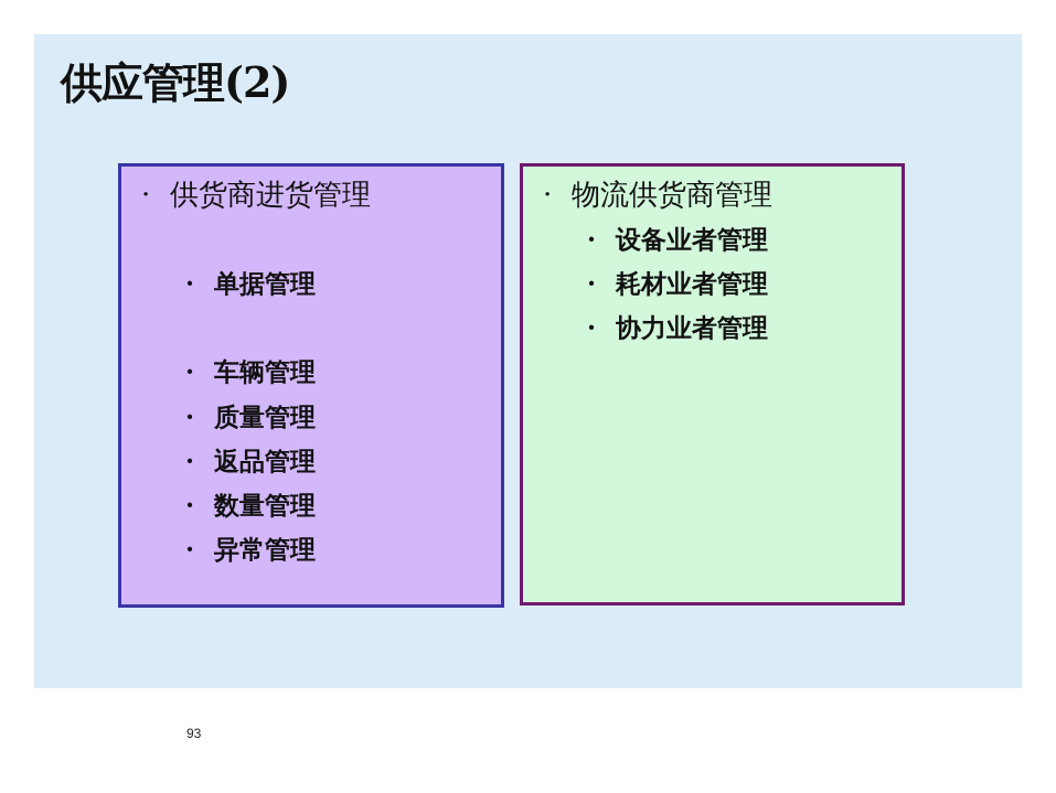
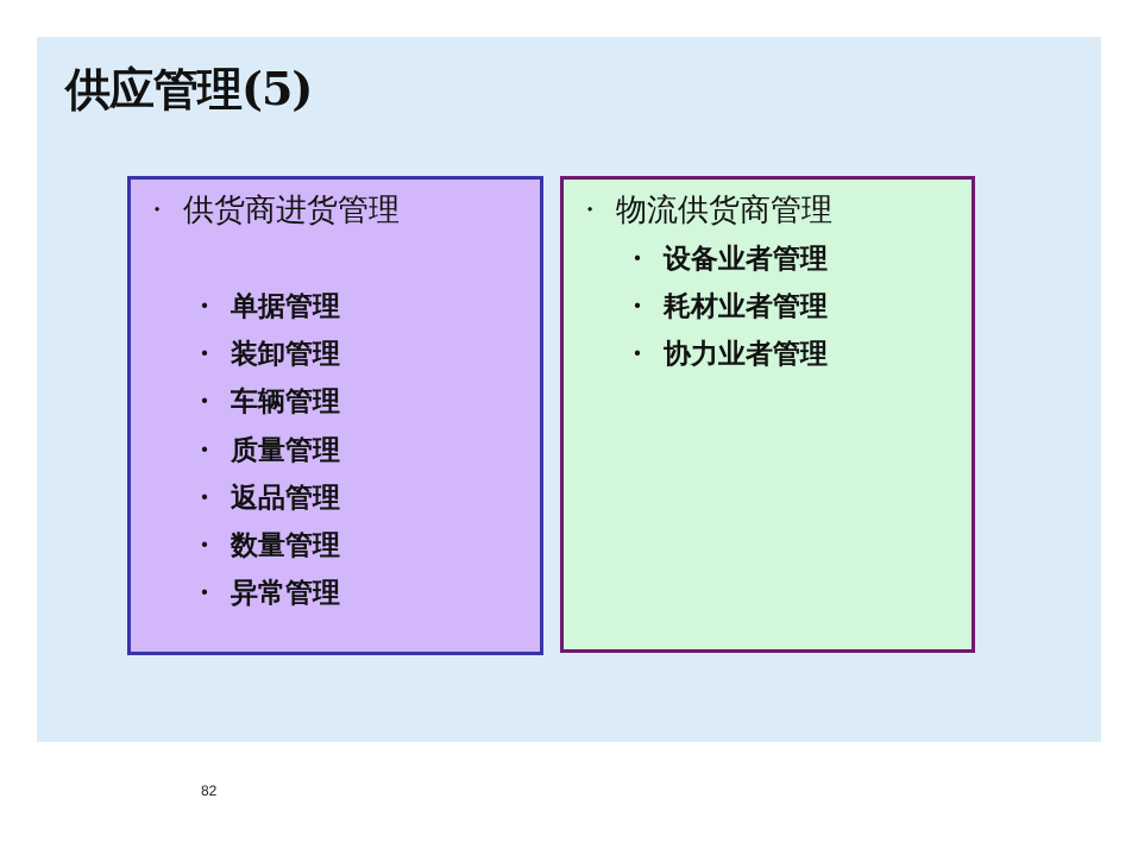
- 供应管理(2)
+ 供应管理(5)
  · 供货商进货管理
  · 单据管理
+ · 装卸管理
  · 车辆管理
  · 质量管理
  · 返品管理
  · 数量管理
  · 异常管理
  · 物流供货商管理
  · 设备业者管理
  · 耗材业者管理
  · 协力业者管理
- 93
+ 82
